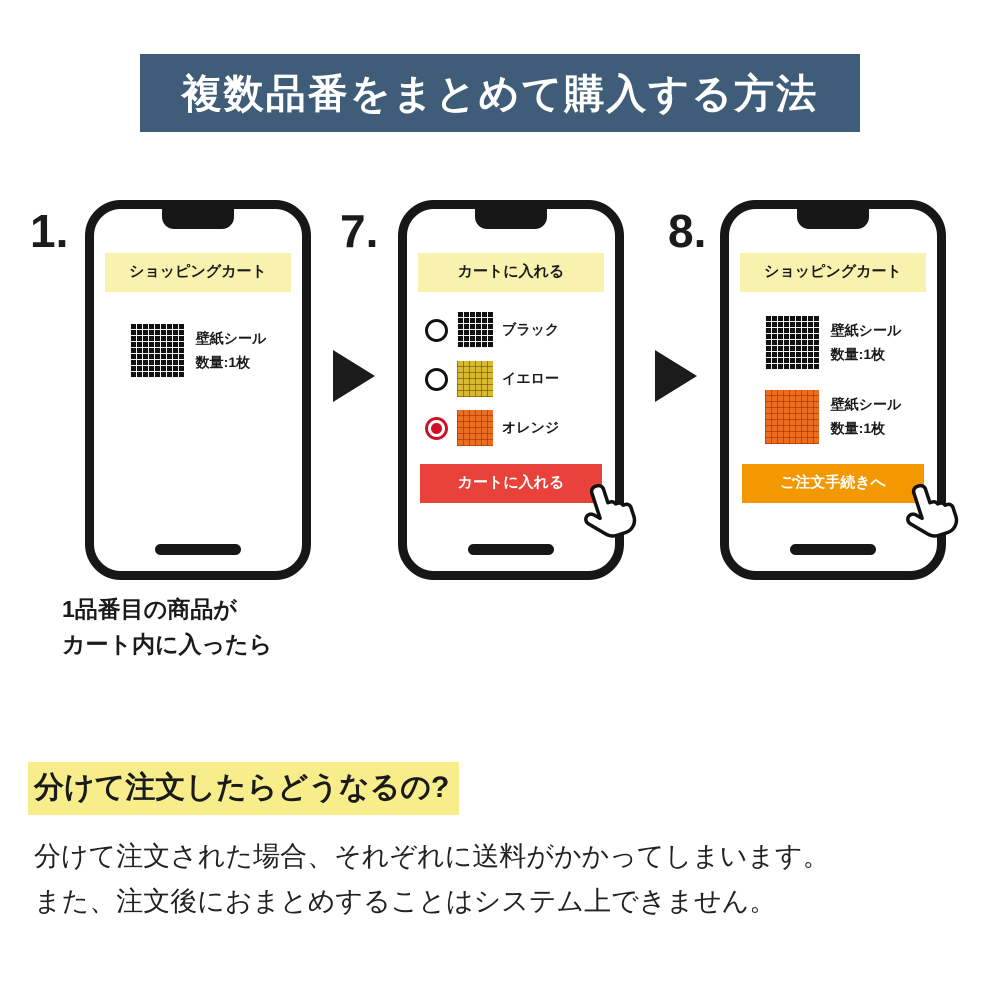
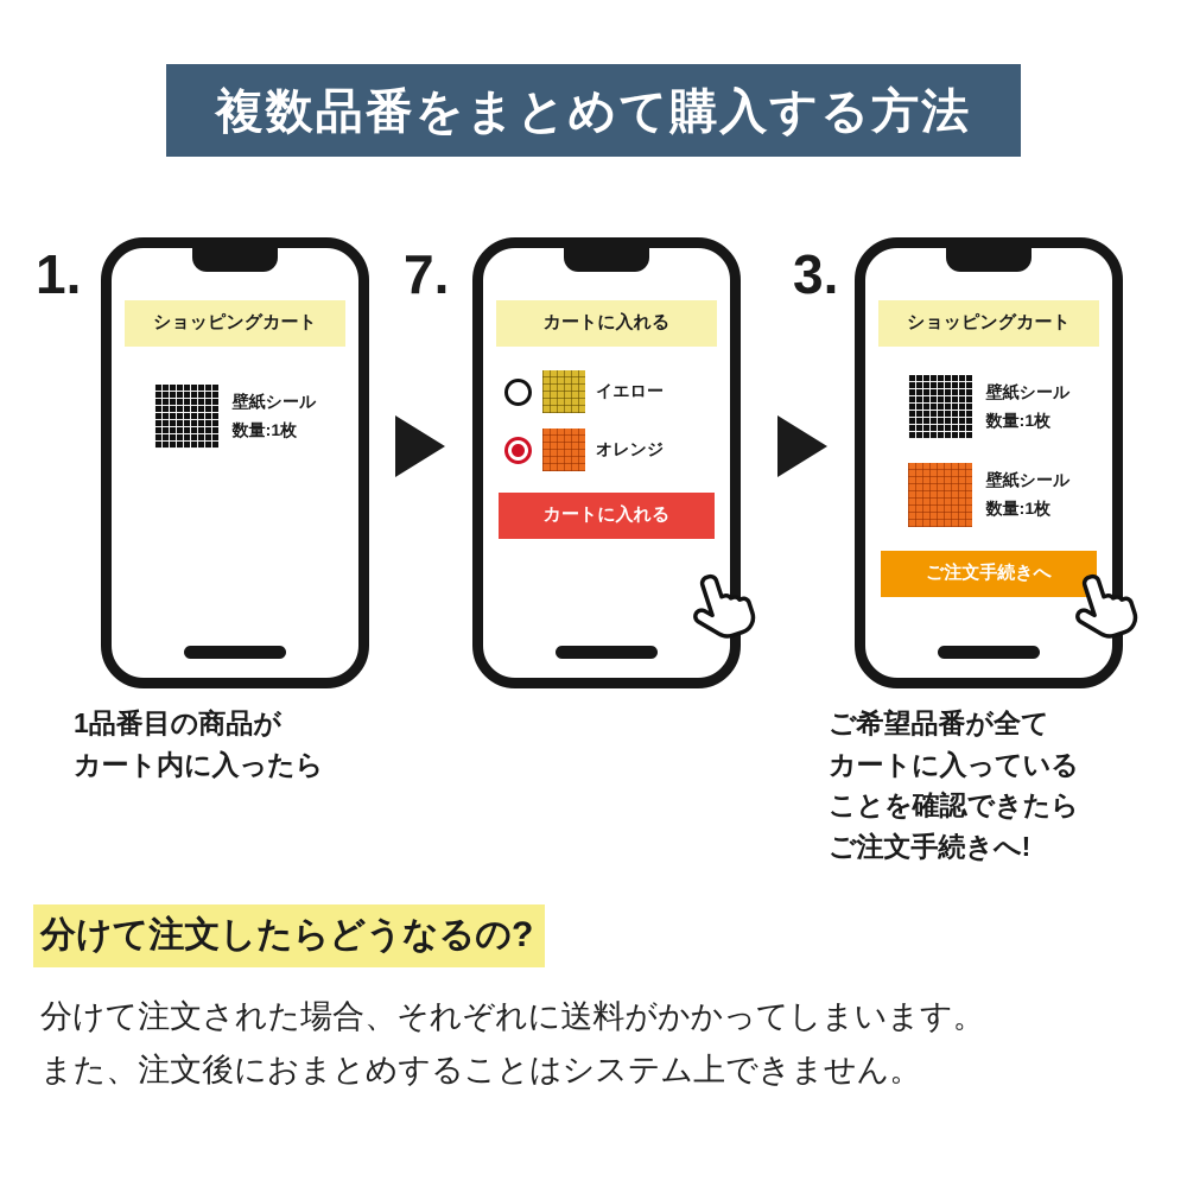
  複数品番をまとめて購入する方法
  1.
  7.
- 8.
+ 3.
  ショッピングカート
  壁紙シール
  数量:1枚
  カートに入れる
- ブラック
  イエロー
  オレンジ
  カートに入れる
  ショッピングカート
  壁紙シール
  数量:1枚
  壁紙シール
  数量:1枚
  ご注文手続きへ
  1品番目の商品が
  カート内に入ったら
+ ご希望品番が全て
+ カートに入っている
+ ことを確認できたら
+ ご注文手続きへ!
  分けて注文したらどうなるの?
  分けて注文された場合、それぞれに送料がかかってしまいます。
  また、注文後におまとめすることはシステム上できません。
